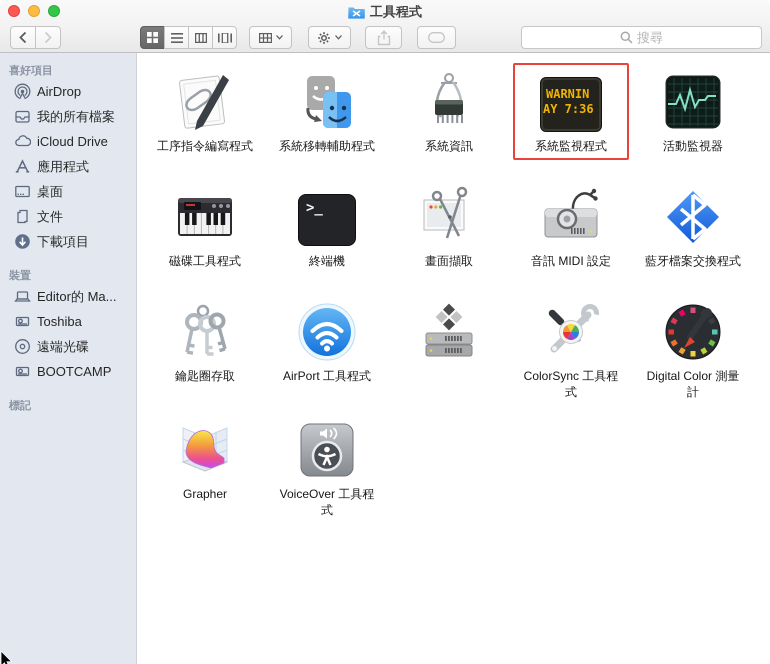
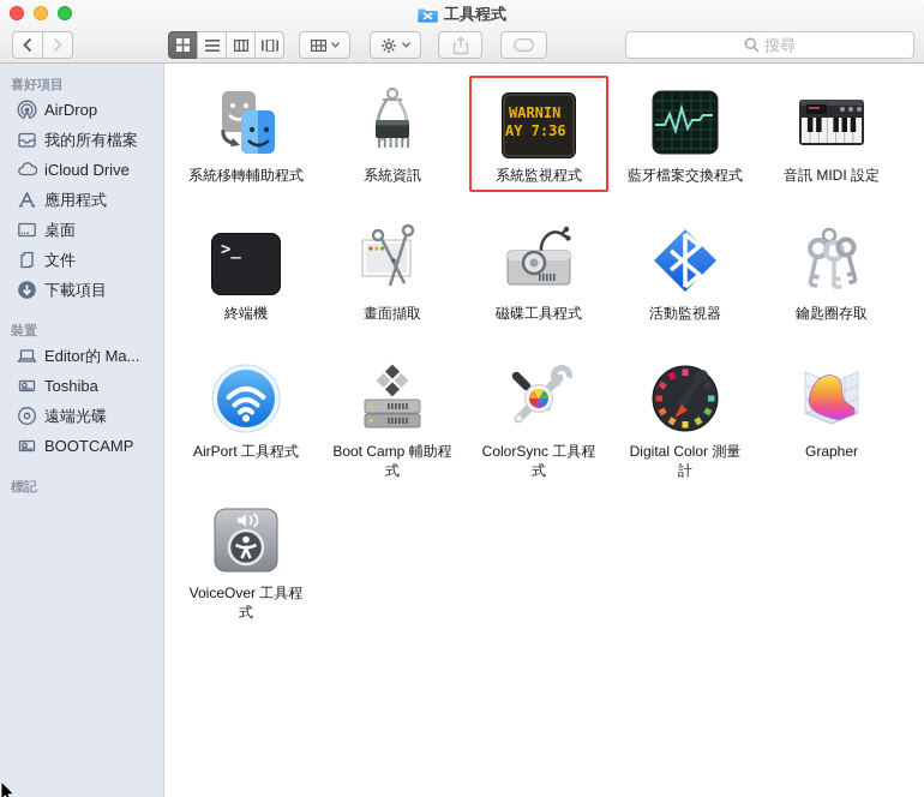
  工具程式
  搜尋
  喜好項目
  AirDrop
  我的所有檔案
  iCloud Drive
  應用程式
  桌面
  文件
  下載項目
  裝置
  Editor的 Ma...
  Toshiba
  遠端光碟
  BOOTCAMP
  標記
- 工序指令編寫程式
  系統移轉輔助程式
  系統資訊
  WARNIN
  AY 7:36
  系統監視程式
- 活動監視器
+ 藍牙檔案交換程式
- 磁碟工具程式
+ 音訊 MIDI 設定
  >_
  終端機
  畫面擷取
- 音訊 MIDI 設定
+ 磁碟工具程式
- 藍牙檔案交換程式
+ 活動監視器
  鑰匙圈存取
  AirPort 工具程式
+ Boot Camp 輔助程式
  ColorSync 工具程式
  Digital Color 測量計
  Grapher
  VoiceOver 工具程式
